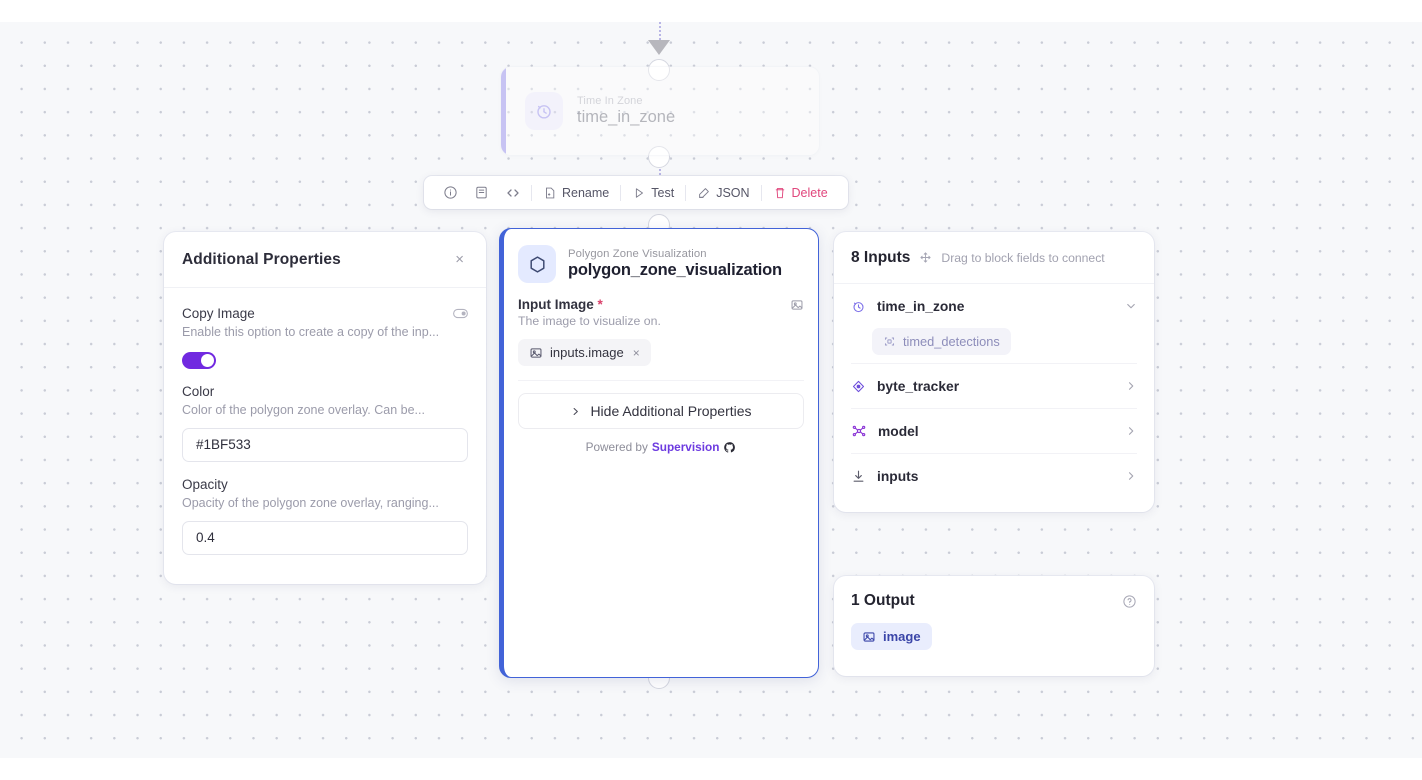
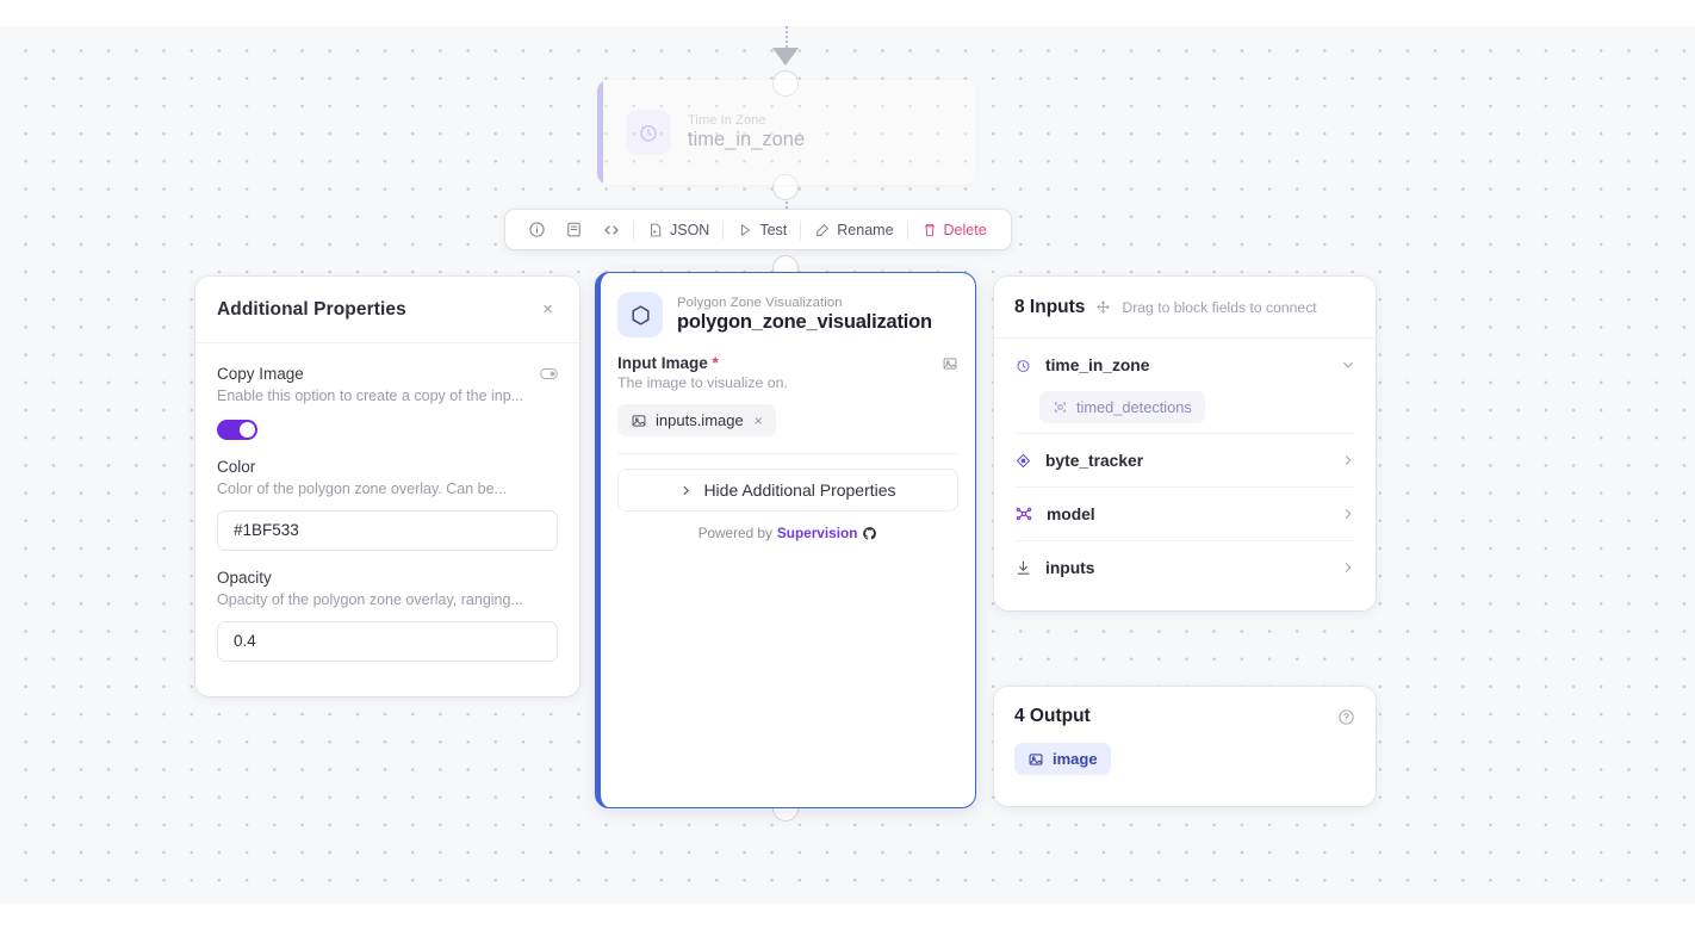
  Time In Zone
  time_in_zone
- Rename
+ JSON
  Test
- JSON
+ Rename
  Delete
  Additional Properties
  ×
  Copy Image
  Enable this option to create a copy of the inp...
  Color
  Color of the polygon zone overlay. Can be...
  #1BF533
  Opacity
  Opacity of the polygon zone overlay, ranging...
  0.4
  Polygon Zone Visualization
  polygon_zone_visualization
  Input Image *
  The image to visualize on.
  inputs.image
  ×
  Hide Additional Properties
  Powered by
  Supervision
  8 Inputs
  Drag to block fields to connect
  time_in_zone
  timed_detections
  byte_tracker
  model
  inputs
- 1 Output
+ 4 Output
  image
